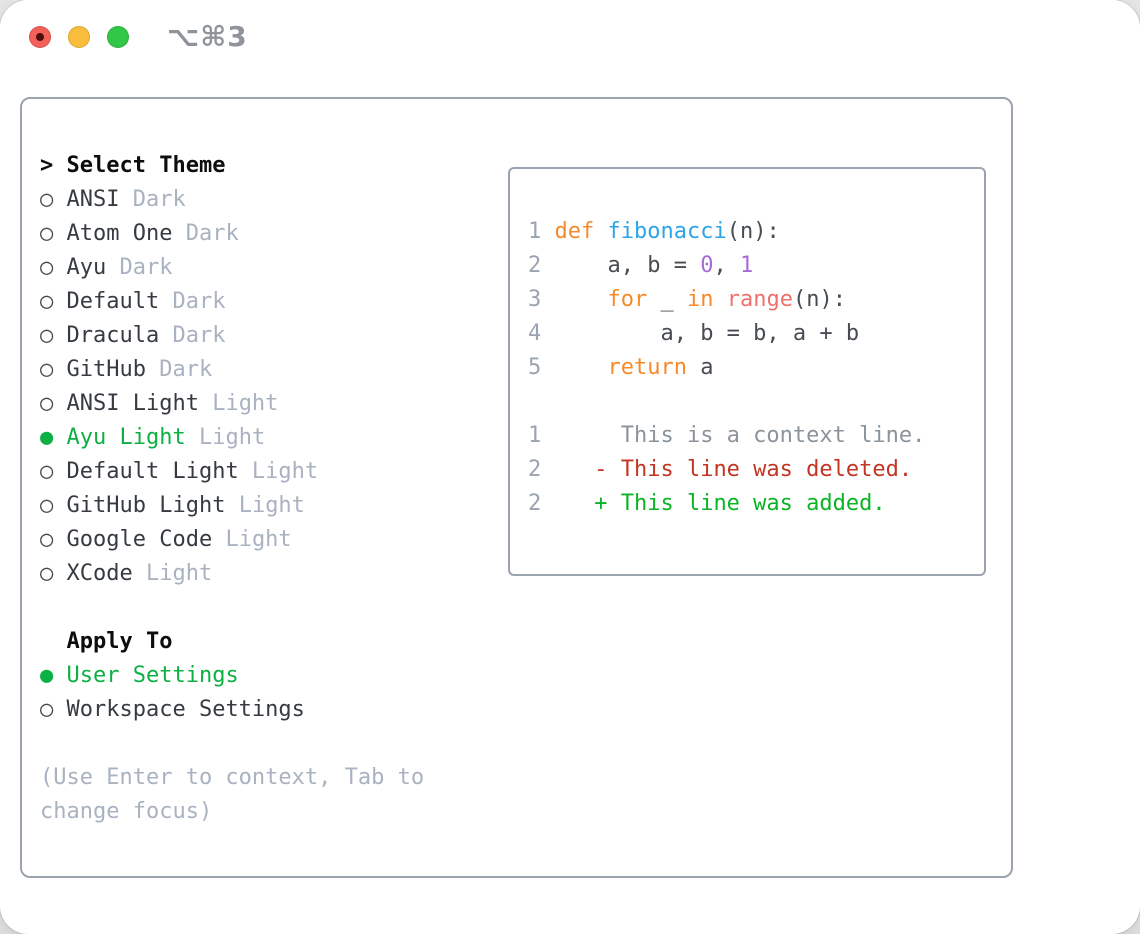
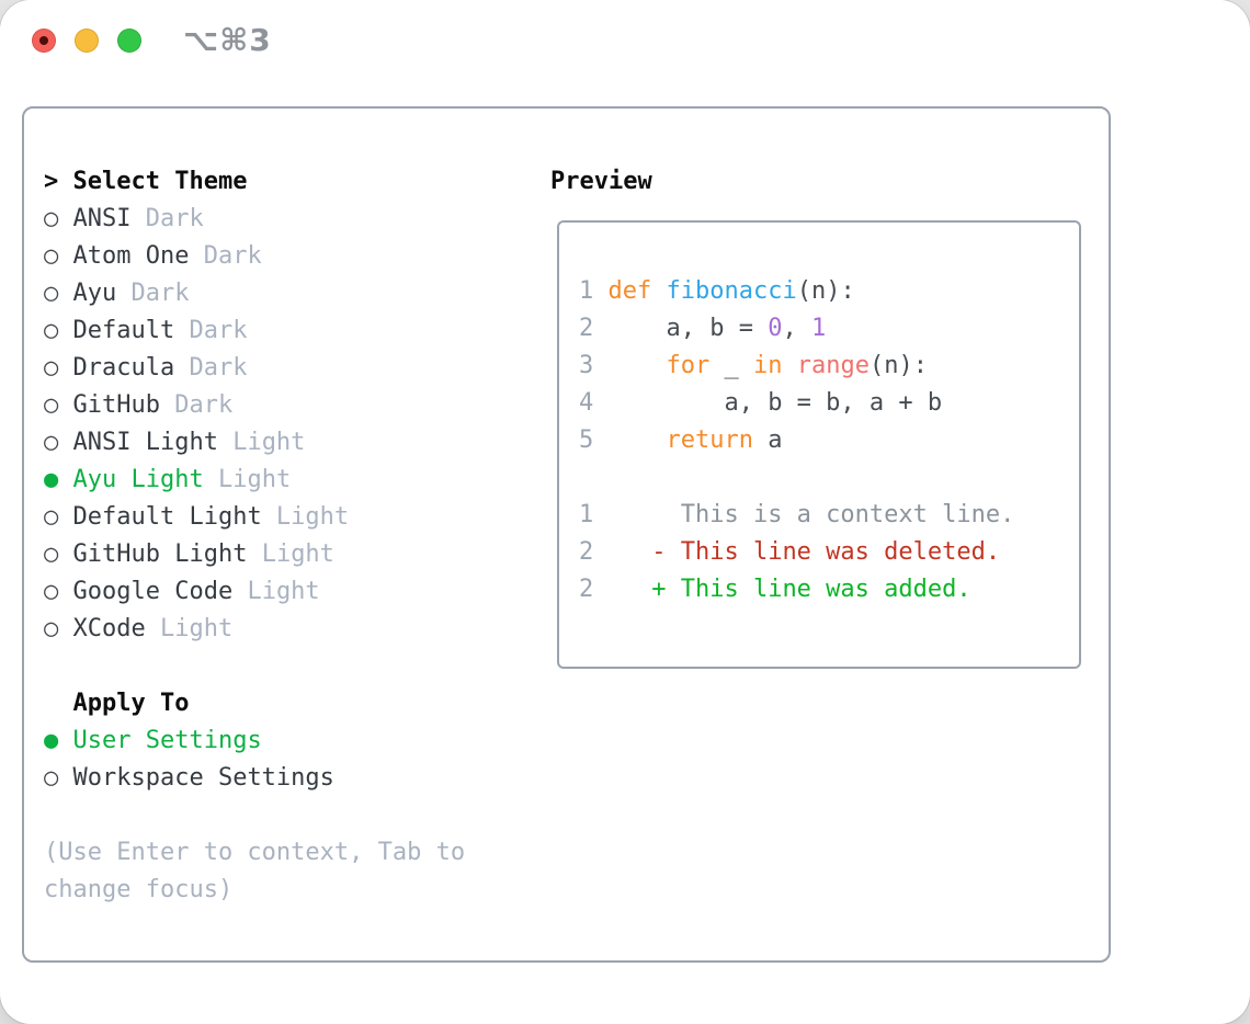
  ⌥⌘3
  > Select Theme
  ○ ANSI Dark
  ○ Atom One Dark
  ○ Ayu Dark
  ○ Default Dark
  ○ Dracula Dark
  ○ GitHub Dark
  ○ ANSI Light Light
  ● Ayu Light Light
  ○ Default Light Light
  ○ GitHub Light Light
  ○ Google Code Light
  ○ XCode Light
  Apply To
  ● User Settings
  ○ Workspace Settings
  (Use Enter to context, Tab to
  change focus)
+ Preview
  1 def fibonacci(n):
  2 a, b = 0, 1
  3 for _ in range(n):
  4 a, b = b, a + b
  5 return a
  1 This is a context line.
  2 - This line was deleted.
  2 + This line was added.
